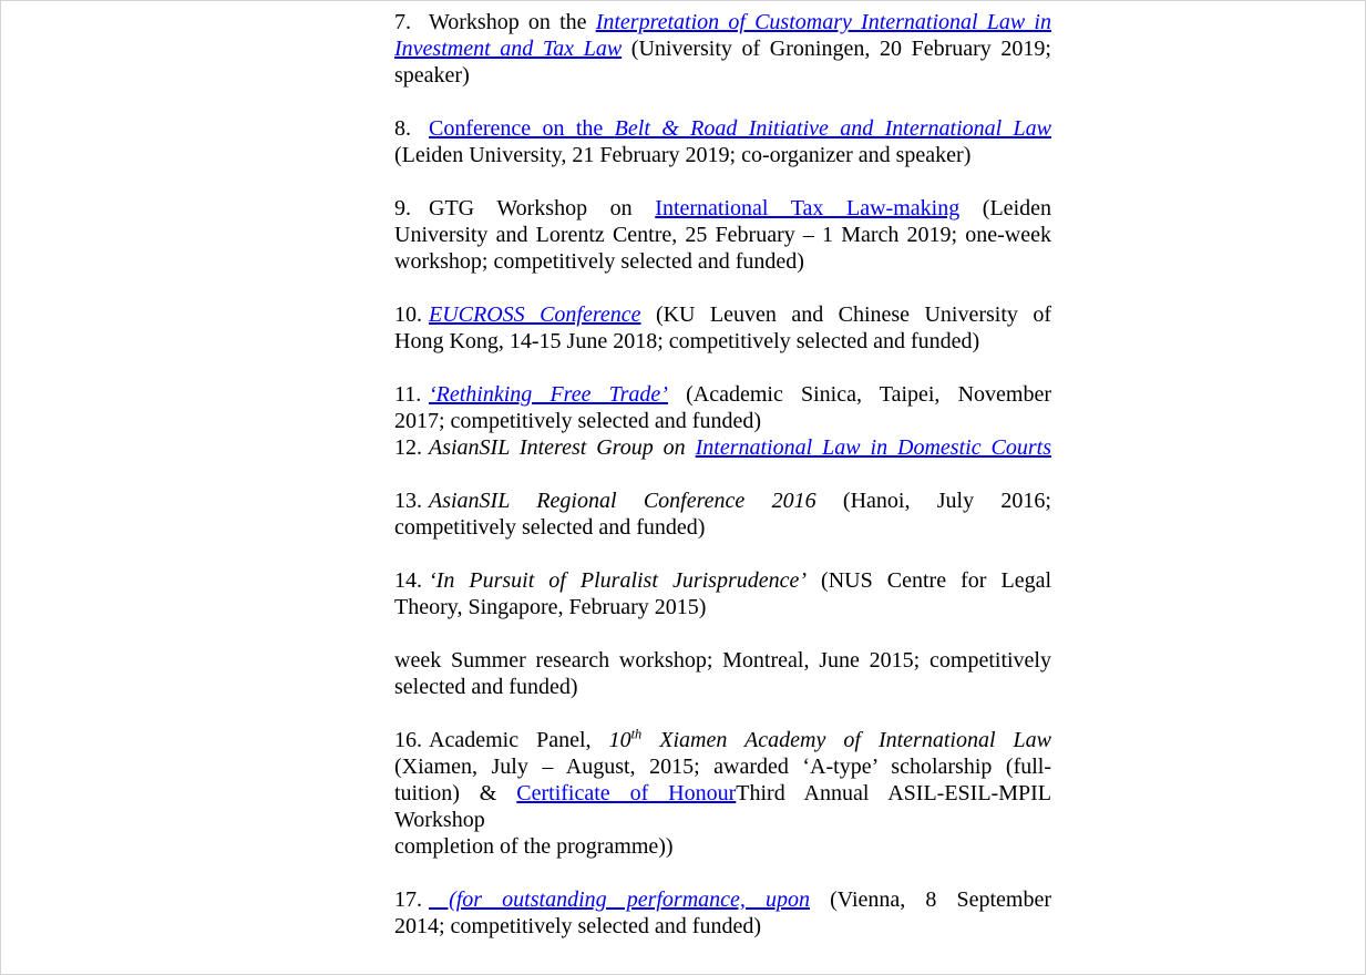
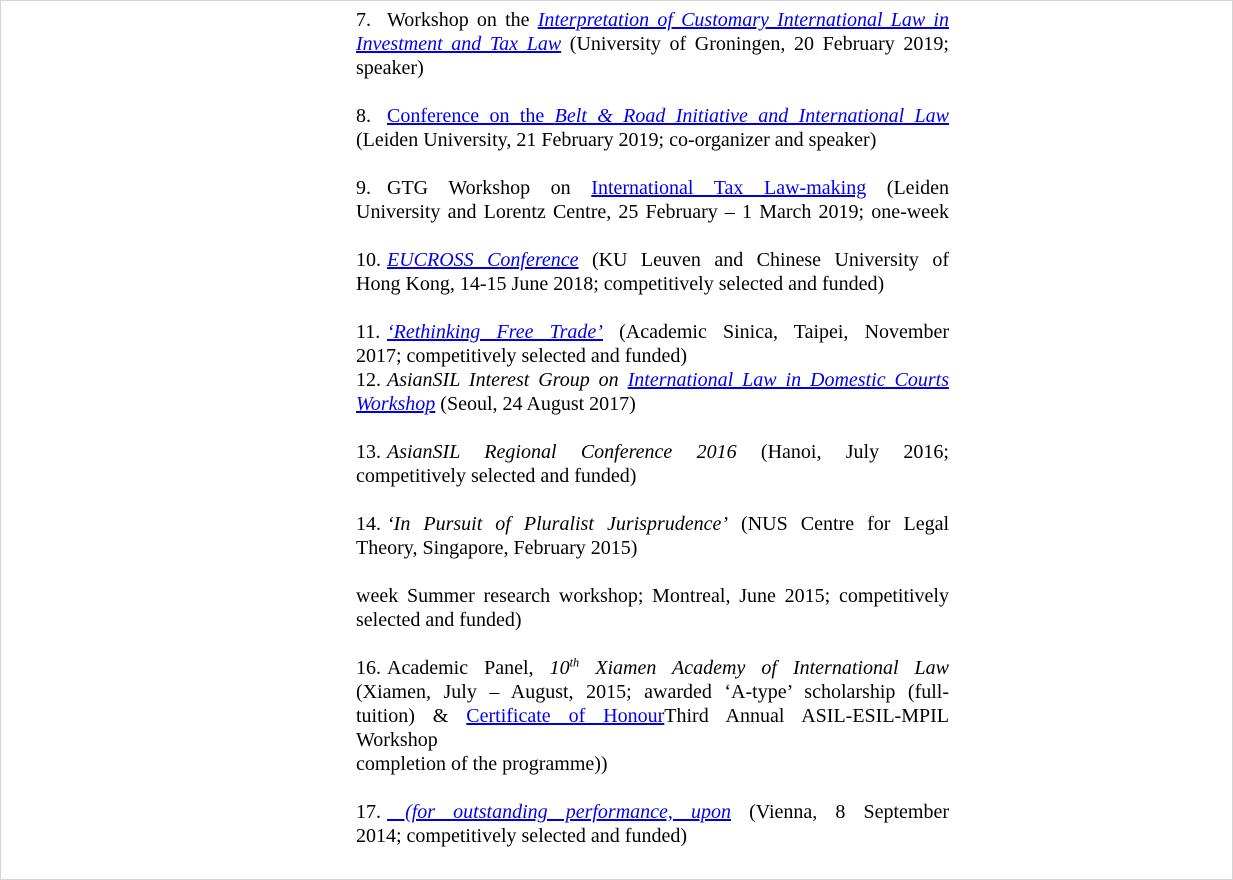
  7. Workshop on the Interpretation of Customary International Law in
  Investment and Tax Law (University of Groningen, 20 February 2019;
  speaker)
  8. Conference on the Belt & Road Initiative and International Law
  (Leiden University, 21 February 2019; co-organizer and speaker)
  9. GTG Workshop on International Tax Law-making (Leiden
  University and Lorentz Centre, 25 February – 1 March 2019; one-week
- workshop; competitively selected and funded)
  10. EUCROSS Conference (KU Leuven and Chinese University of
  Hong Kong, 14-15 June 2018; competitively selected and funded)
  11. ‘Rethinking Free Trade’ (Academic Sinica, Taipei, November
  2017; competitively selected and funded)
  12. AsianSIL Interest Group on International Law in Domestic Courts
+ Workshop (Seoul, 24 August 2017)
  13. AsianSIL Regional Conference 2016 (Hanoi, July 2016;
  competitively selected and funded)
  14. ‘In Pursuit of Pluralist Jurisprudence’ (NUS Centre for Legal
  Theory, Singapore, February 2015)
  week Summer research workshop; Montreal, June 2015; competitively
  selected and funded)
  16. Academic Panel, 10th Xiamen Academy of International Law
  (Xiamen, July – August, 2015; awarded ‘A-type’ scholarship (full-
  tuition) & Certificate of HonourThird Annual ASIL-ESIL-MPIL Workshop
  completion of the programme))
  17. (for outstanding performance, upon (Vienna, 8 September
  2014; competitively selected and funded)
